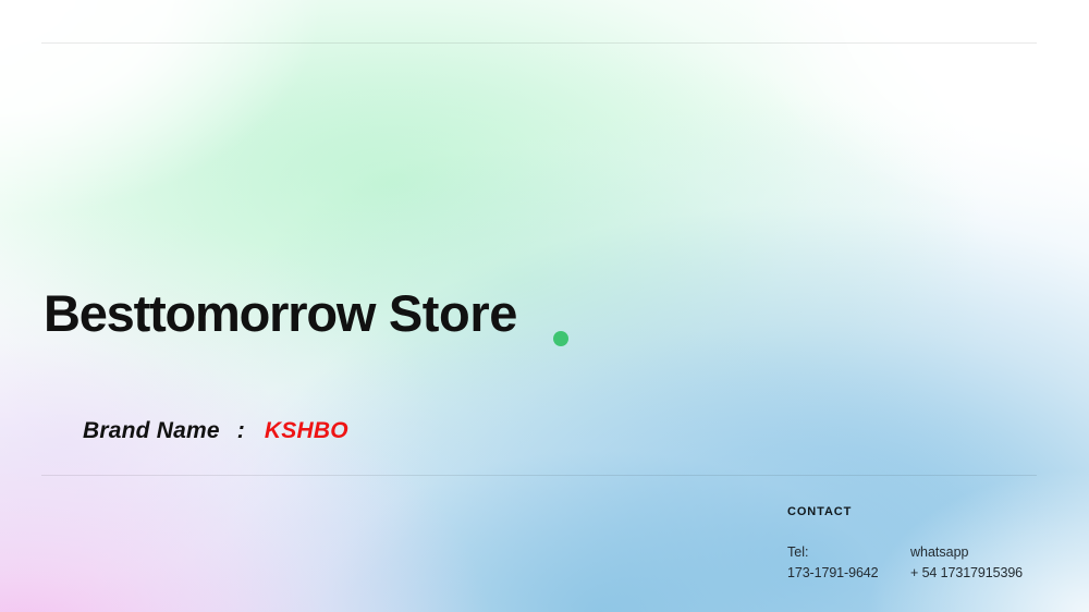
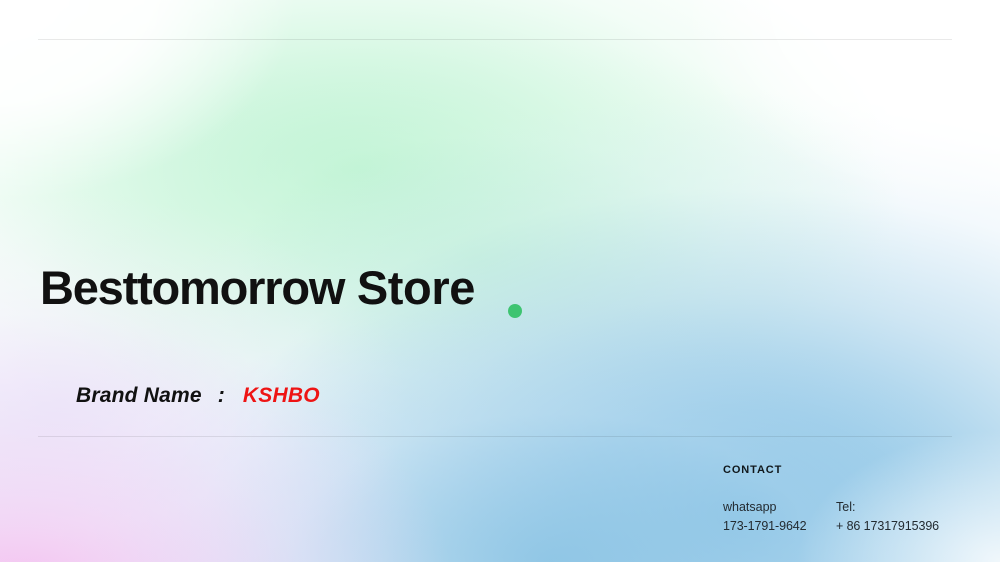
  Besttomorrow Store
  Brand Name : KSHBO
  CONTACT
- Tel:
+ whatsapp
  173-1791-9642
- whatsapp
+ Tel:
- + 54 17317915396
+ + 86 17317915396
